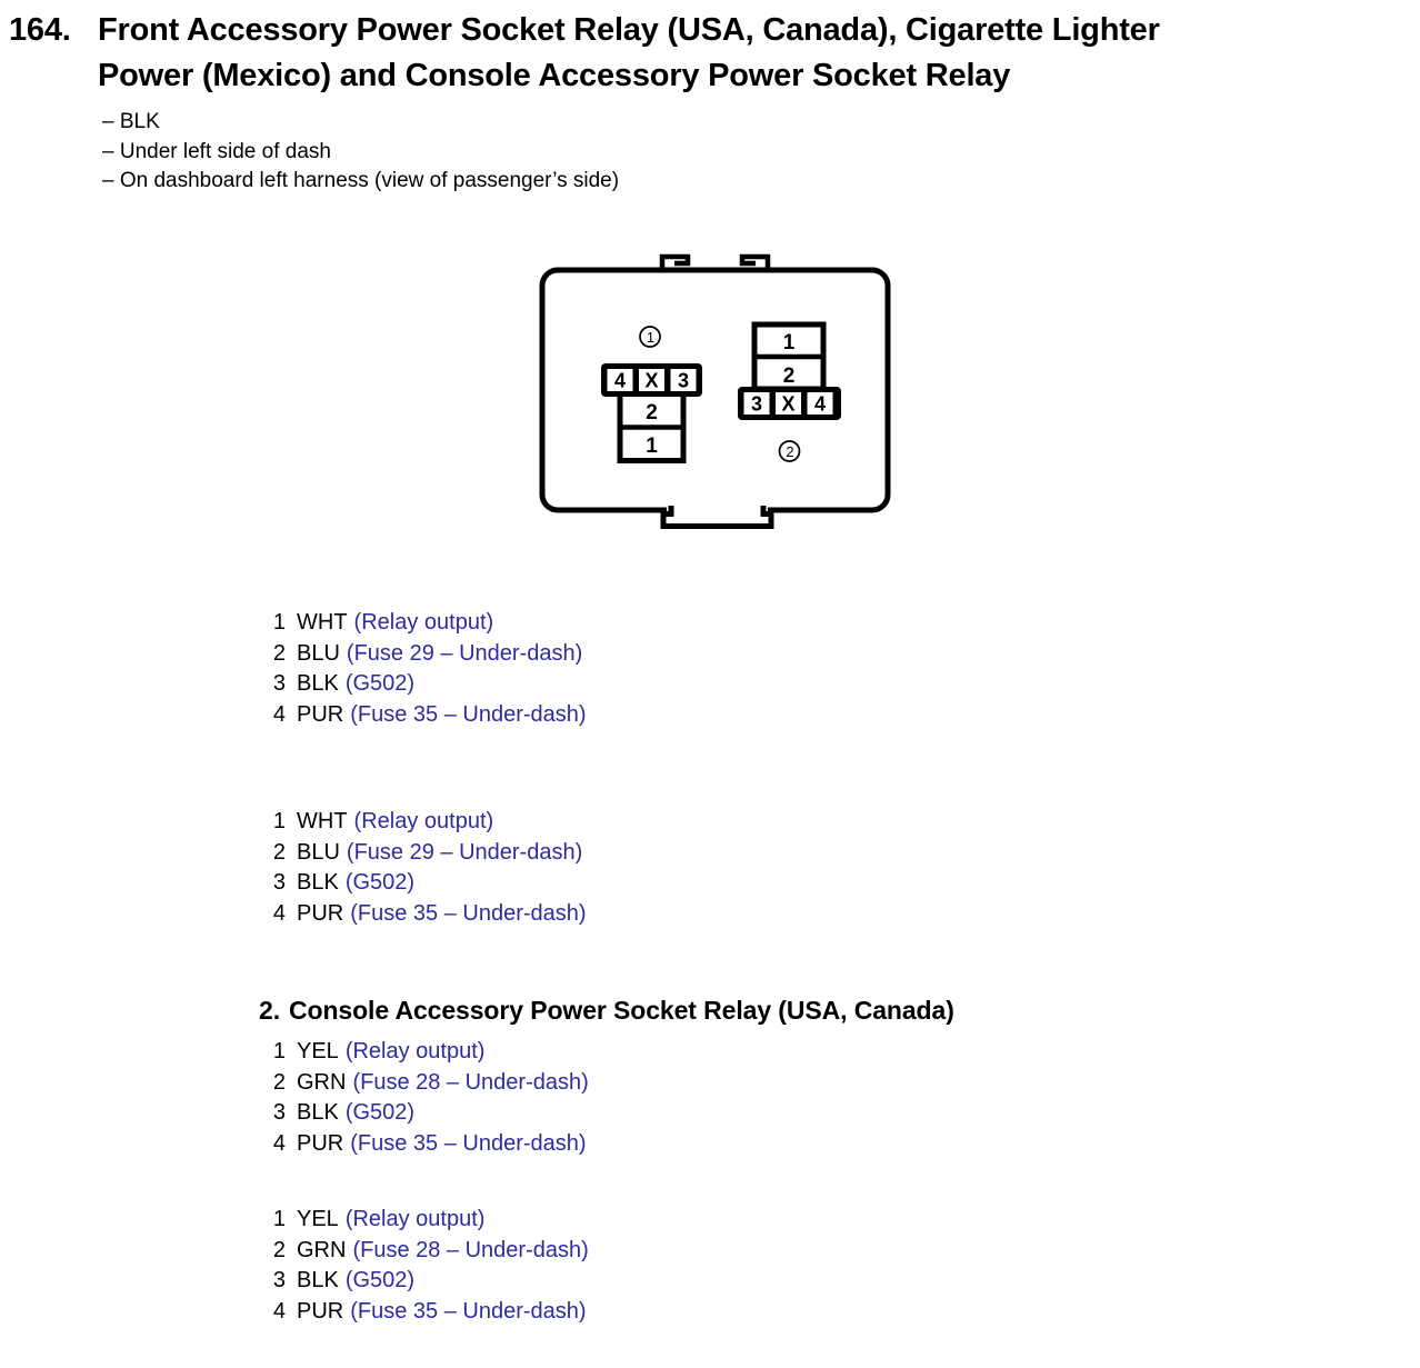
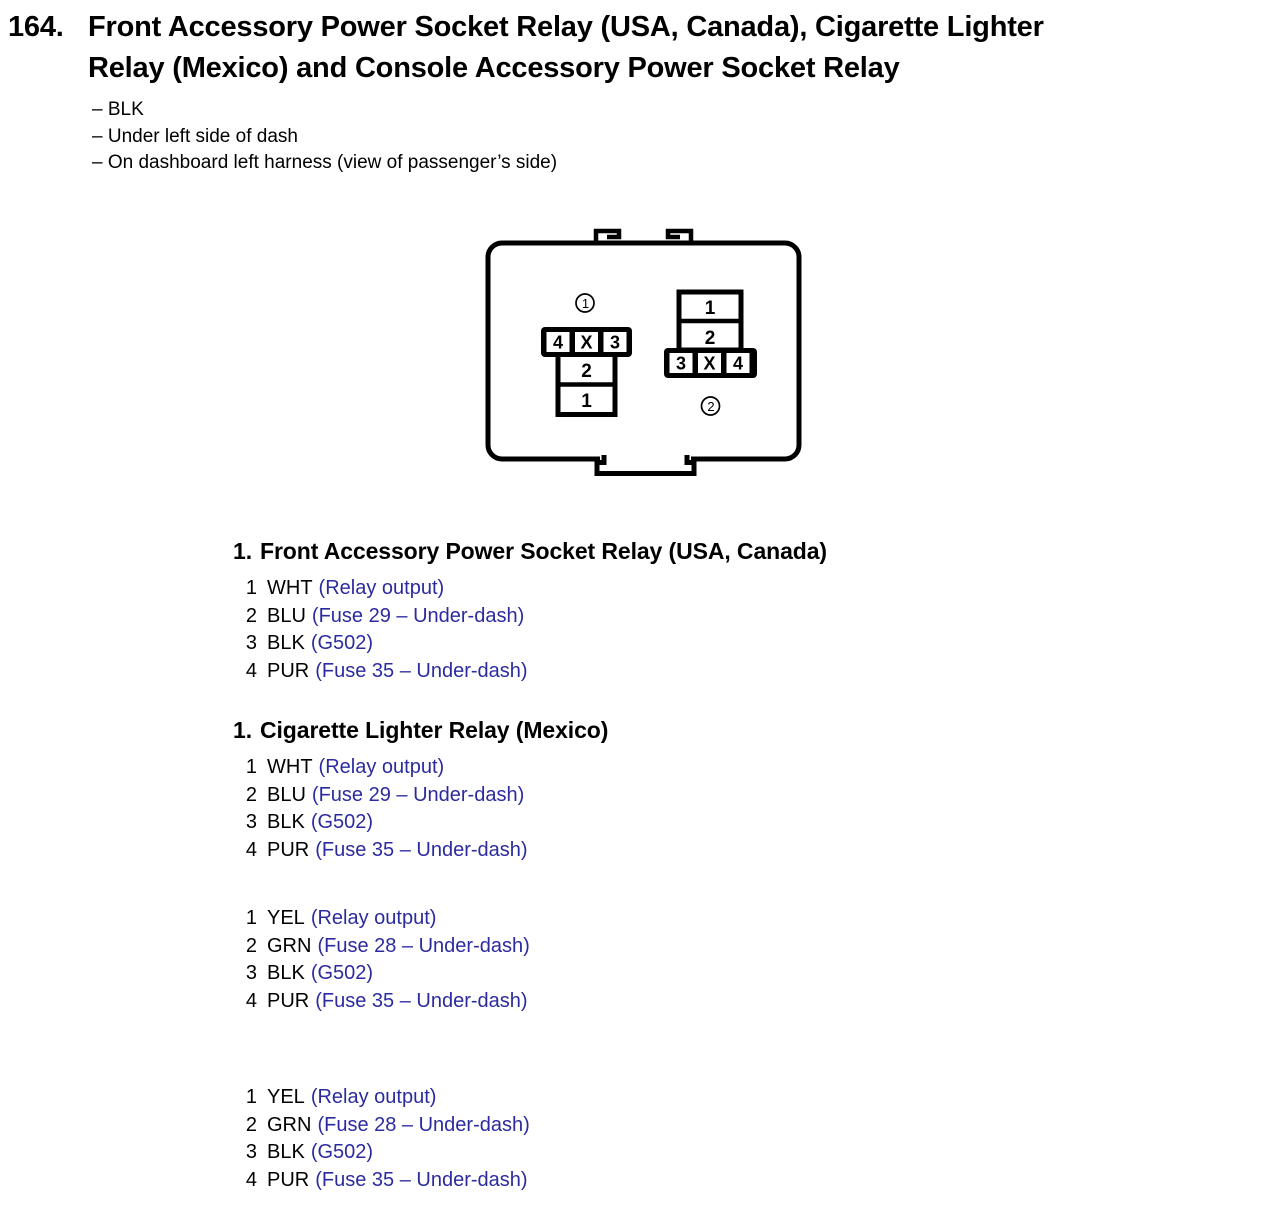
  164.
  Front Accessory Power Socket Relay (USA, Canada), Cigarette Lighter
- Power (Mexico) and Console Accessory Power Socket Relay
+ Relay (Mexico) and Console Accessory Power Socket Relay
  – BLK
  – Under left side of dash
  – On dashboard left harness (view of passenger’s side)
  1
  2
  1
  4
  X
  3
  1
  2
  3
  X
  4
  2
+ 1. Front Accessory Power Socket Relay (USA, Canada)
  1 WHT (Relay output)
  2 BLU (Fuse 29 – Under-dash)
  3 BLK (G502)
  4 PUR (Fuse 35 – Under-dash)
+ 1. Cigarette Lighter Relay (Mexico)
  1 WHT (Relay output)
  2 BLU (Fuse 29 – Under-dash)
  3 BLK (G502)
  4 PUR (Fuse 35 – Under-dash)
- 2. Console Accessory Power Socket Relay (USA, Canada)
  1 YEL (Relay output)
  2 GRN (Fuse 28 – Under-dash)
  3 BLK (G502)
  4 PUR (Fuse 35 – Under-dash)
  1 YEL (Relay output)
  2 GRN (Fuse 28 – Under-dash)
  3 BLK (G502)
  4 PUR (Fuse 35 – Under-dash)
